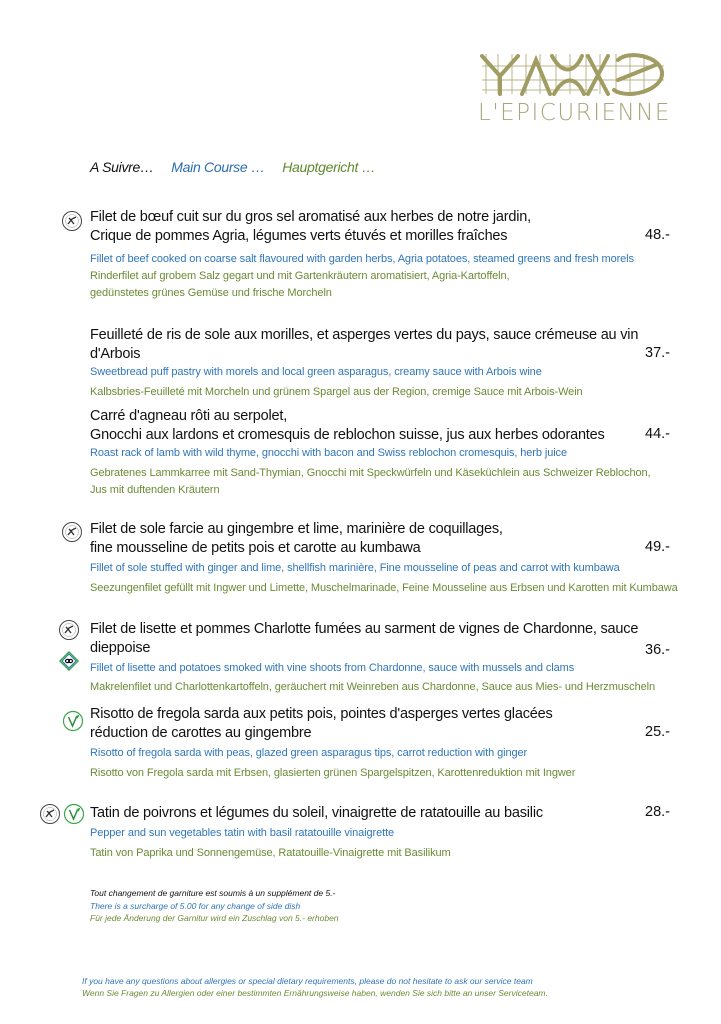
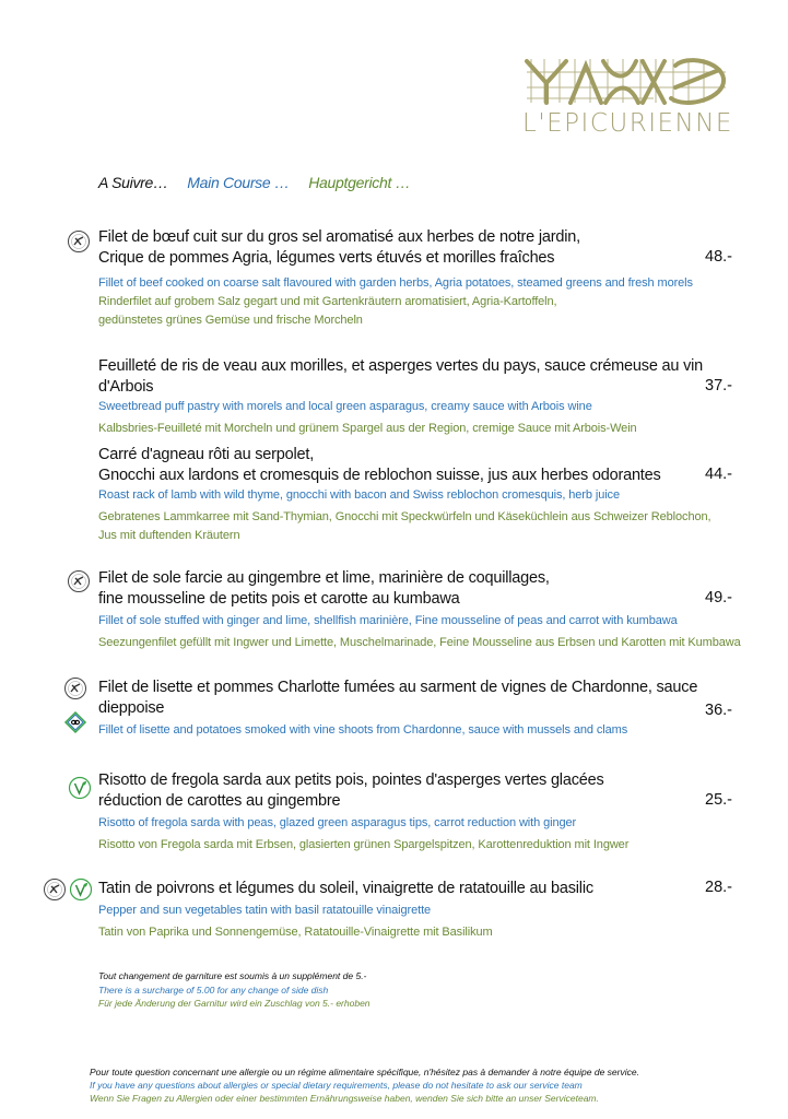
  L'EPICURIENNE
  A Suivre… Main Course … Hauptgericht …
  Filet de bœuf cuit sur du gros sel aromatisé aux herbes de notre jardin,
  Crique de pommes Agria, légumes verts étuvés et morilles fraîches
  Fillet of beef cooked on coarse salt flavoured with garden herbs, Agria potatoes, steamed greens and fresh morels
  Rinderfilet auf grobem Salz gegart und mit Gartenkräutern aromatisiert, Agria-Kartoffeln,
  gedünstetes grünes Gemüse und frische Morcheln
  48.-
- Feuilleté de ris de sole aux morilles, et asperges vertes du pays, sauce crémeuse au vin d'Arbois
+ Feuilleté de ris de veau aux morilles, et asperges vertes du pays, sauce crémeuse au vin d'Arbois
  Sweetbread puff pastry with morels and local green asparagus, creamy sauce with Arbois wine
  Kalbsbries-Feuilleté mit Morcheln und grünem Spargel aus der Region, cremige Sauce mit Arbois-Wein
  37.-
  Carré d'agneau rôti au serpolet,
  Gnocchi aux lardons et cromesquis de reblochon suisse, jus aux herbes odorantes
  Roast rack of lamb with wild thyme, gnocchi with bacon and Swiss reblochon cromesquis, herb juice
  Gebratenes Lammkarree mit Sand-Thymian, Gnocchi mit Speckwürfeln und Käseküchlein aus Schweizer Reblochon,
  Jus mit duftenden Kräutern
  44.-
  Filet de sole farcie au gingembre et lime, marinière de coquillages,
  fine mousseline de petits pois et carotte au kumbawa
  Fillet of sole stuffed with ginger and lime, shellfish marinière, Fine mousseline of peas and carrot with kumbawa
  Seezungenfilet gefüllt mit Ingwer und Limette, Muschelmarinade, Feine Mousseline aus Erbsen und Karotten mit Kumbawa
  49.-
  Filet de lisette et pommes Charlotte fumées au sarment de vignes de Chardonne, sauce dieppoise
  Fillet of lisette and potatoes smoked with vine shoots from Chardonne, sauce with mussels and clams
- Makrelenfilet und Charlottenkartoffeln, geräuchert mit Weinreben aus Chardonne, Sauce aus Mies- und Herzmuscheln
  36.-
  Risotto de fregola sarda aux petits pois, pointes d'asperges vertes glacées
  réduction de carottes au gingembre
  Risotto of fregola sarda with peas, glazed green asparagus tips, carrot reduction with ginger
  Risotto von Fregola sarda mit Erbsen, glasierten grünen Spargelspitzen, Karottenreduktion mit Ingwer
  25.-
  Tatin de poivrons et légumes du soleil, vinaigrette de ratatouille au basilic
  Pepper and sun vegetables tatin with basil ratatouille vinaigrette
  Tatin von Paprika und Sonnengemüse, Ratatouille-Vinaigrette mit Basilikum
  28.-
  Tout changement de garniture est soumis à un supplément de 5.-
  There is a surcharge of 5.00 for any change of side dish
  Für jede Änderung der Garnitur wird ein Zuschlag von 5.- erhoben
+ Pour toute question concernant une allergie ou un régime alimentaire spécifique, n'hésitez pas à demander à notre équipe de service.
  If you have any questions about allergies or special dietary requirements, please do not hesitate to ask our service team
  Wenn Sie Fragen zu Allergien oder einer bestimmten Ernährungsweise haben, wenden Sie sich bitte an unser Serviceteam.
